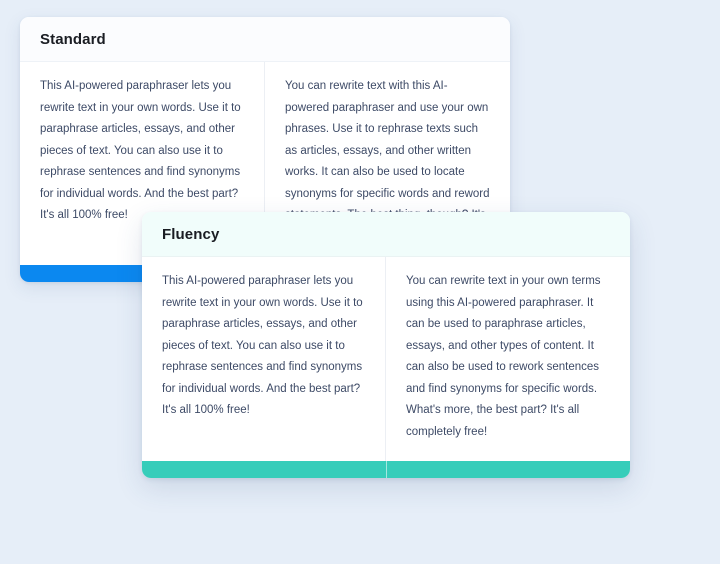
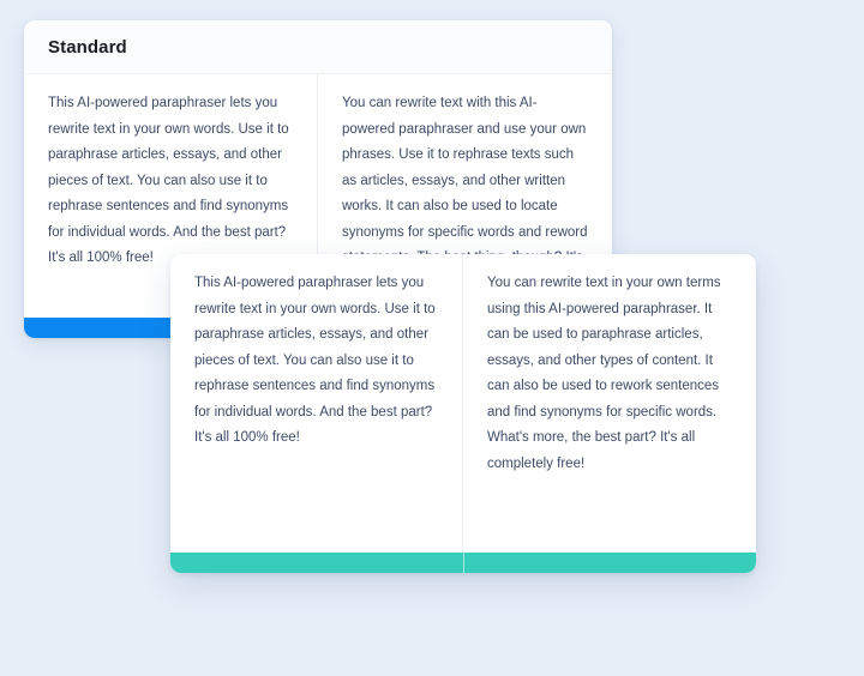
  Standard
  This AI-powered paraphraser lets you rewrite text in your own words. Use it to paraphrase articles, essays, and other pieces of text. You can also use it to rephrase sentences and find synonyms for individual words. And the best part? It's all 100% free!
  You can rewrite text with this AI-powered paraphraser and use your own phrases. Use it to rephrase texts such as articles, essays, and other written works. It can also be used to locate synonyms for specific words and reword
- Fluency
  This AI-powered paraphraser lets you rewrite text in your own words. Use it to paraphrase articles, essays, and other pieces of text. You can also use it to rephrase sentences and find synonyms for individual words. And the best part? It's all 100% free!
  You can rewrite text in your own terms using this AI-powered paraphraser. It can be used to paraphrase articles, essays, and other types of content. It can also be used to rework sentences and find synonyms for specific words. What's more, the best part? It's all completely free!
